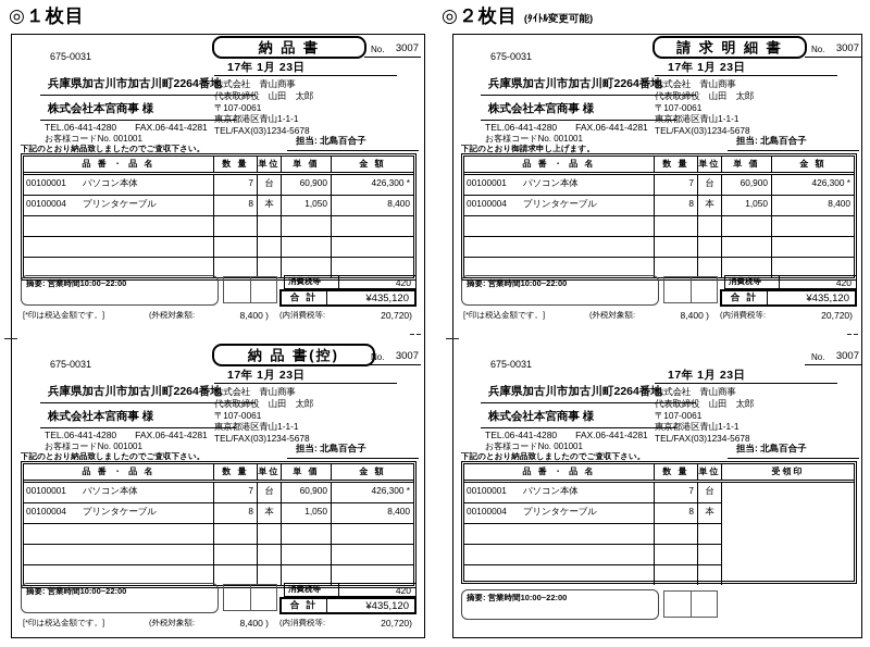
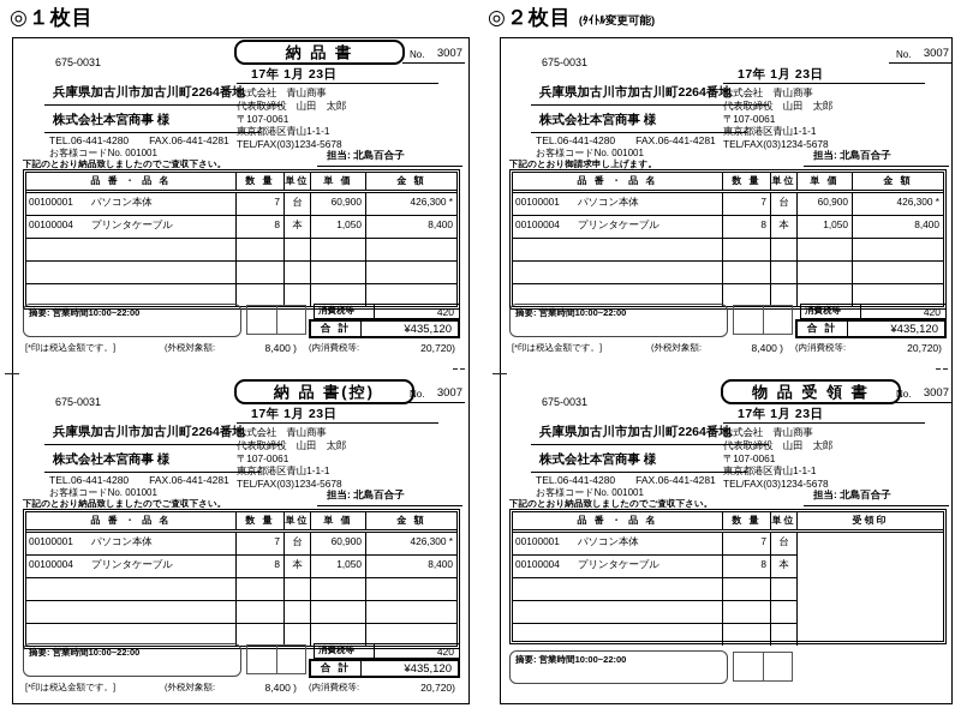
  ◎１枚目
  ◎２枚目 (ﾀｲﾄﾙ変更可能)
  納 品 書
  No.
  3007
  17年 1月 23日
  株式会社 青山商事
  代表取締役 山田 太郎
  〒107-0061
  東京都港区青山1-1-1
  TEL/FAX(03)1234-5678
  担当: 北島百合子
  675-0031
  兵庫県加古川市加古川町2264番地
  株式会社本宮商事 様
  TEL.06-441-4280 FAX.06-441-4281
  お客様コードNo. 001001
  下記のとおり納品致しましたのでご査収下さい。
  品 番 ・ 品 名
  数 量
  単位
  単 価
  金 額
  00100001 パソコン本体
  7
  台
  60,900
  426,300 *
  00100004 プリンタケーブル
  8
  本
  1,050
  8,400
  摘要: 営業時間10:00~22:00
  消費税等
  420
  合 計
  ¥435,120
  [*印は税込金額です。]
  (外税対象額:
  8,400 )
  (内消費税等:
  20,720)
- 請 求 明 細 書
  No.
  3007
  17年 1月 23日
  株式会社 青山商事
  代表取締役 山田 太郎
  〒107-0061
  東京都港区青山1-1-1
  TEL/FAX(03)1234-5678
  担当: 北島百合子
  675-0031
  兵庫県加古川市加古川町2264番地
  株式会社本宮商事 様
  TEL.06-441-4280 FAX.06-441-4281
  お客様コードNo. 001001
  下記のとおり御請求申し上げます。
  品 番 ・ 品 名
  数 量
  単位
  単 価
  金 額
  00100001 パソコン本体
  7
  台
  60,900
  426,300 *
  00100004 プリンタケーブル
  8
  本
  1,050
  8,400
  摘要: 営業時間10:00~22:00
  消費税等
  420
  合 計
  ¥435,120
  [*印は税込金額です。]
  (外税対象額:
  8,400 )
  (内消費税等:
  20,720)
  納 品 書(控)
  No.
  3007
  17年 1月 23日
  株式会社 青山商事
  代表取締役 山田 太郎
  〒107-0061
  東京都港区青山1-1-1
  TEL/FAX(03)1234-5678
  担当: 北島百合子
  675-0031
  兵庫県加古川市加古川町2264番地
  株式会社本宮商事 様
  TEL.06-441-4280 FAX.06-441-4281
  お客様コードNo. 001001
  下記のとおり納品致しましたのでご査収下さい。
  品 番 ・ 品 名
  数 量
  単位
  単 価
  金 額
  00100001 パソコン本体
  7
  台
  60,900
  426,300 *
  00100004 プリンタケーブル
  8
  本
  1,050
  8,400
  摘要: 営業時間10:00~22:00
  消費税等
  420
  合 計
  ¥435,120
  [*印は税込金額です。]
  (外税対象額:
  8,400 )
  (内消費税等:
  20,720)
+ 物 品 受 領 書
  No.
  3007
  17年 1月 23日
  株式会社 青山商事
  代表取締役 山田 太郎
  〒107-0061
  東京都港区青山1-1-1
  TEL/FAX(03)1234-5678
  担当: 北島百合子
  675-0031
  兵庫県加古川市加古川町2264番地
  株式会社本宮商事 様
  TEL.06-441-4280 FAX.06-441-4281
  お客様コードNo. 001001
  下記のとおり納品致しましたのでご査収下さい。
  品 番 ・ 品 名
  数 量
  単位
  受領印
  00100001 パソコン本体
  7
  台
  00100004 プリンタケーブル
  8
  本
  摘要: 営業時間10:00~22:00
